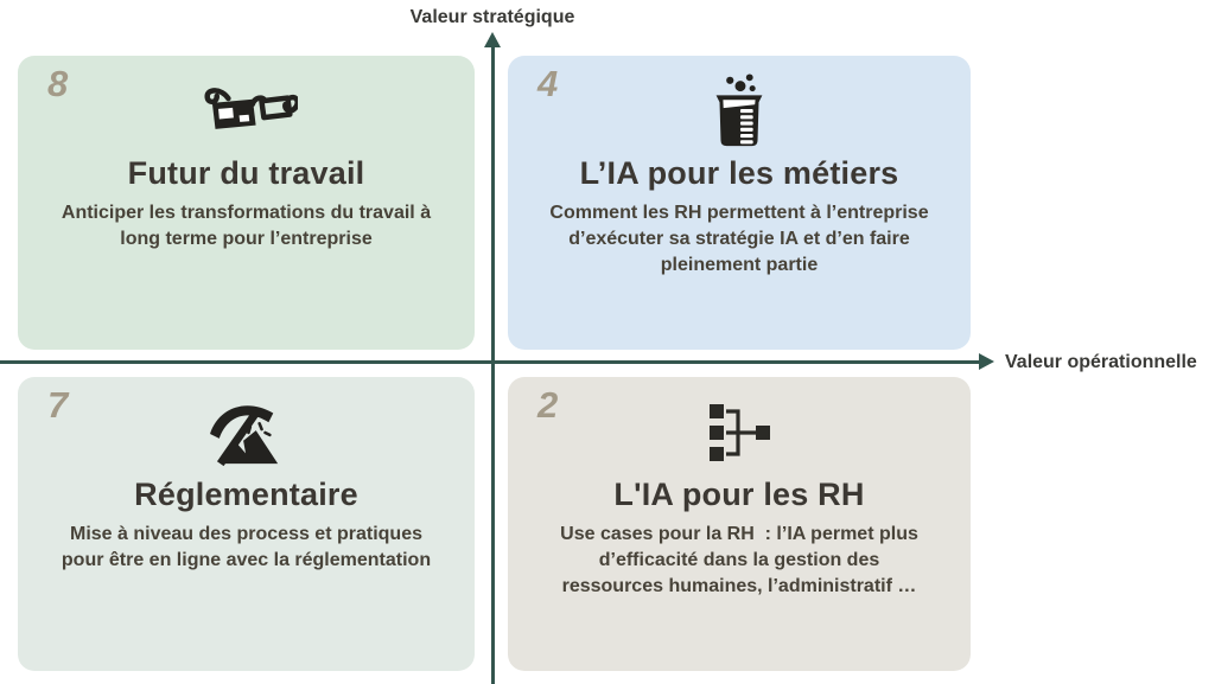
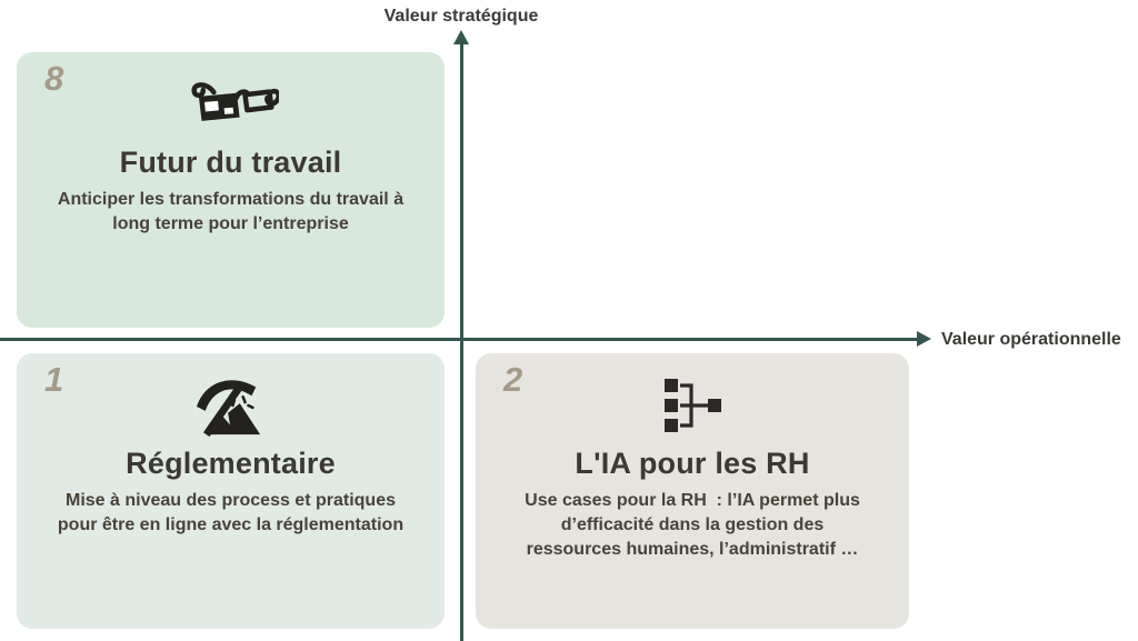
  Valeur stratégique
  Valeur opérationnelle
  8
  Futur du travail
  Anticiper les transformations du travail à
  long terme pour l’entreprise
- 4
- L’IA pour les métiers
- Comment les RH permettent à l’entreprise
- d’exécuter sa stratégie IA et d’en faire
- pleinement partie
- 7
+ 1
  Réglementaire
  Mise à niveau des process et pratiques
  pour être en ligne avec la réglementation
  2
  L'IA pour les RH
  Use cases pour la RH : l’IA permet plus
  d’efficacité dans la gestion des
  ressources humaines, l’administratif …
